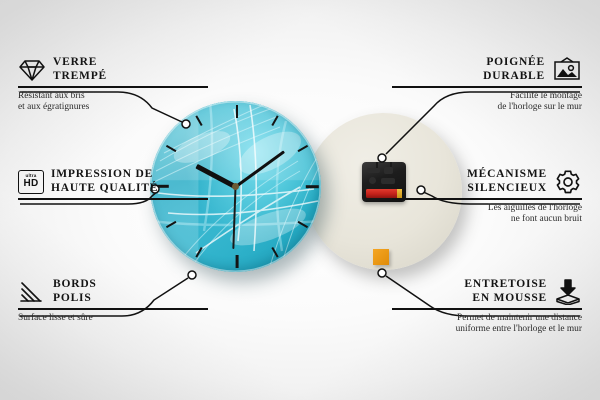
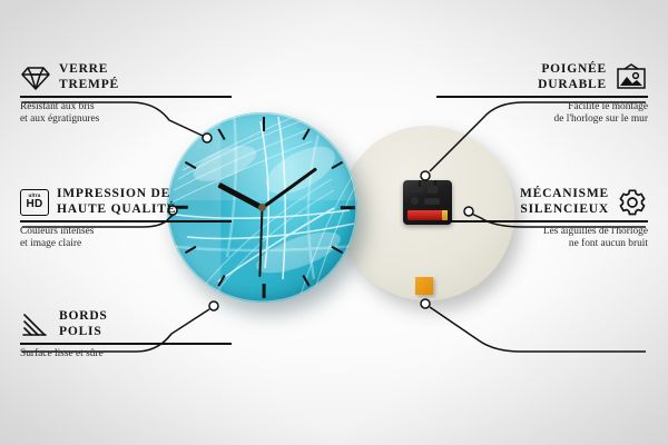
  VERRE
  TREMPÉ
  Résistant aux bris
  et aux égratignures
  HD
  IMPRESSION DE
  HAUTE QUALITÉ
+ Couleurs intenses
+ et image claire
  BORDS
  POLIS
  Surface lisse et sûre
  POIGNÉE
  DURABLE
  Facilite le montage
  de l'horloge sur le mur
  MÉCANISME
  SILENCIEUX
  Les aiguilles de l'horloge
  ne font aucun bruit
- ENTRETOISE
- EN MOUSSE
- Permet de maintenir une distance
- uniforme entre l'horloge et le mur
